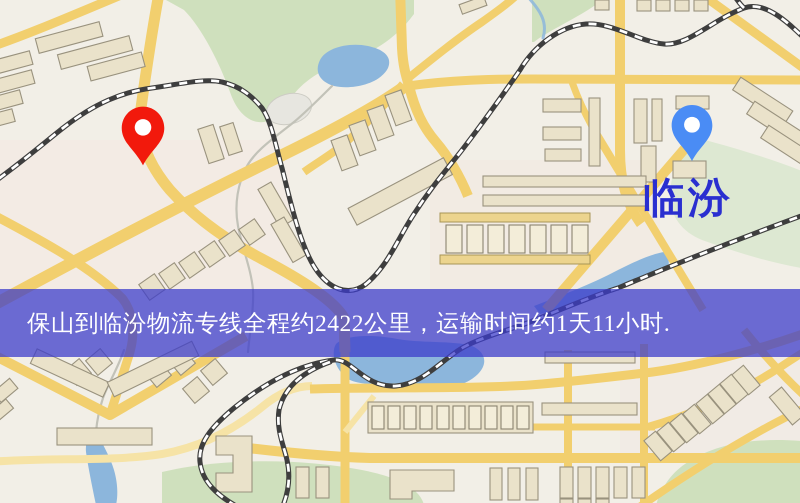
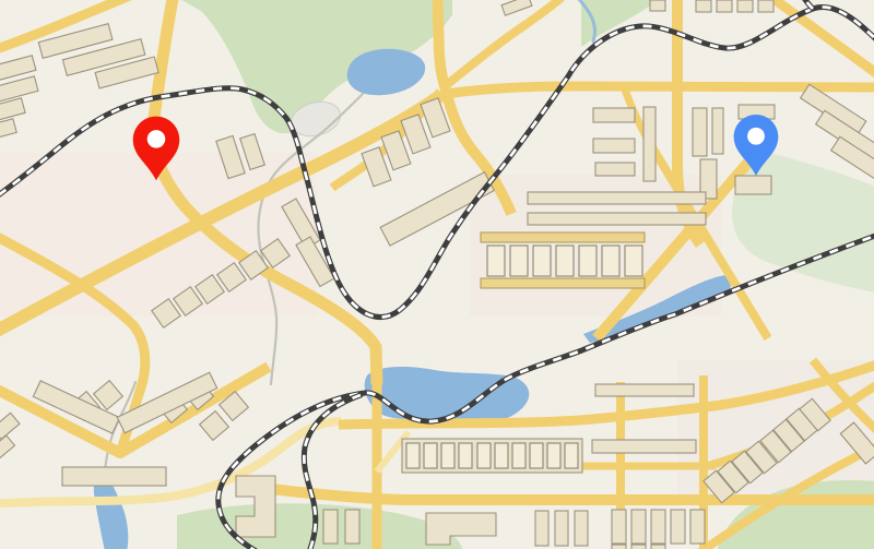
- 临汾
- 保山到临汾物流专线全程约2422公里，运输时间约1天11小时.
